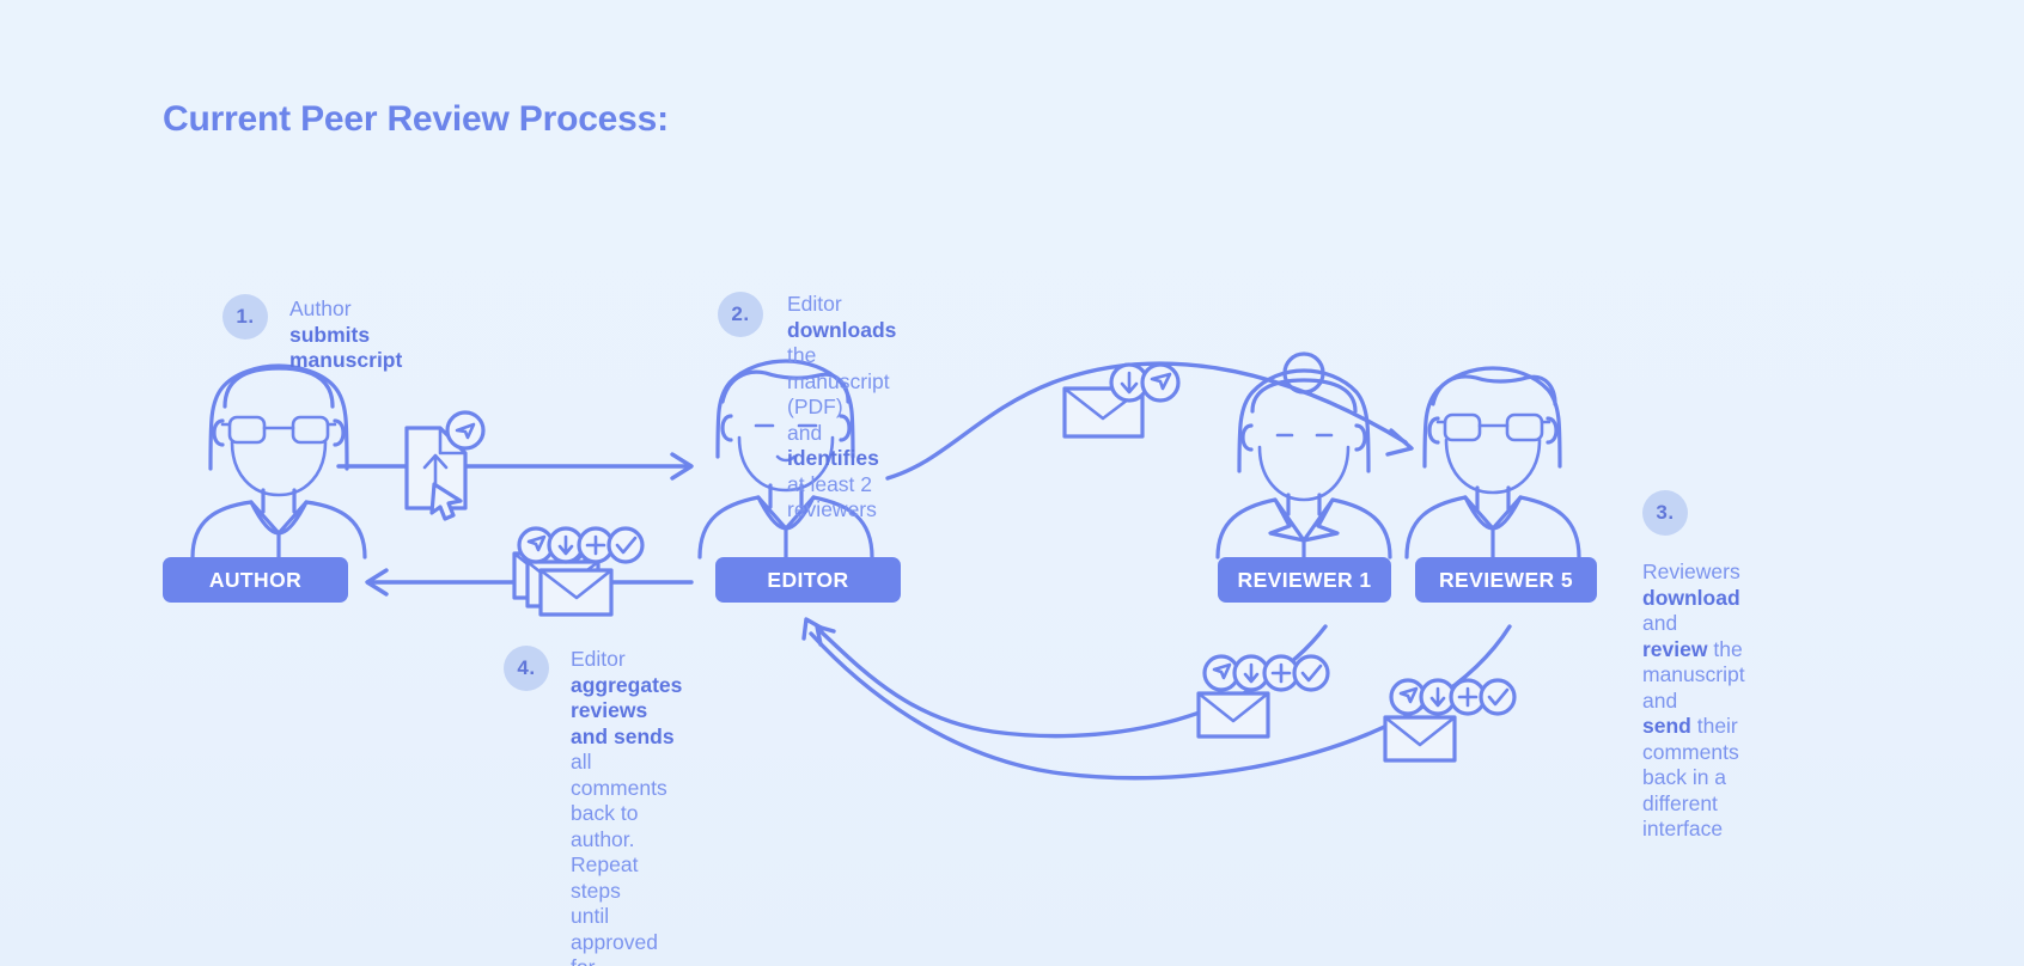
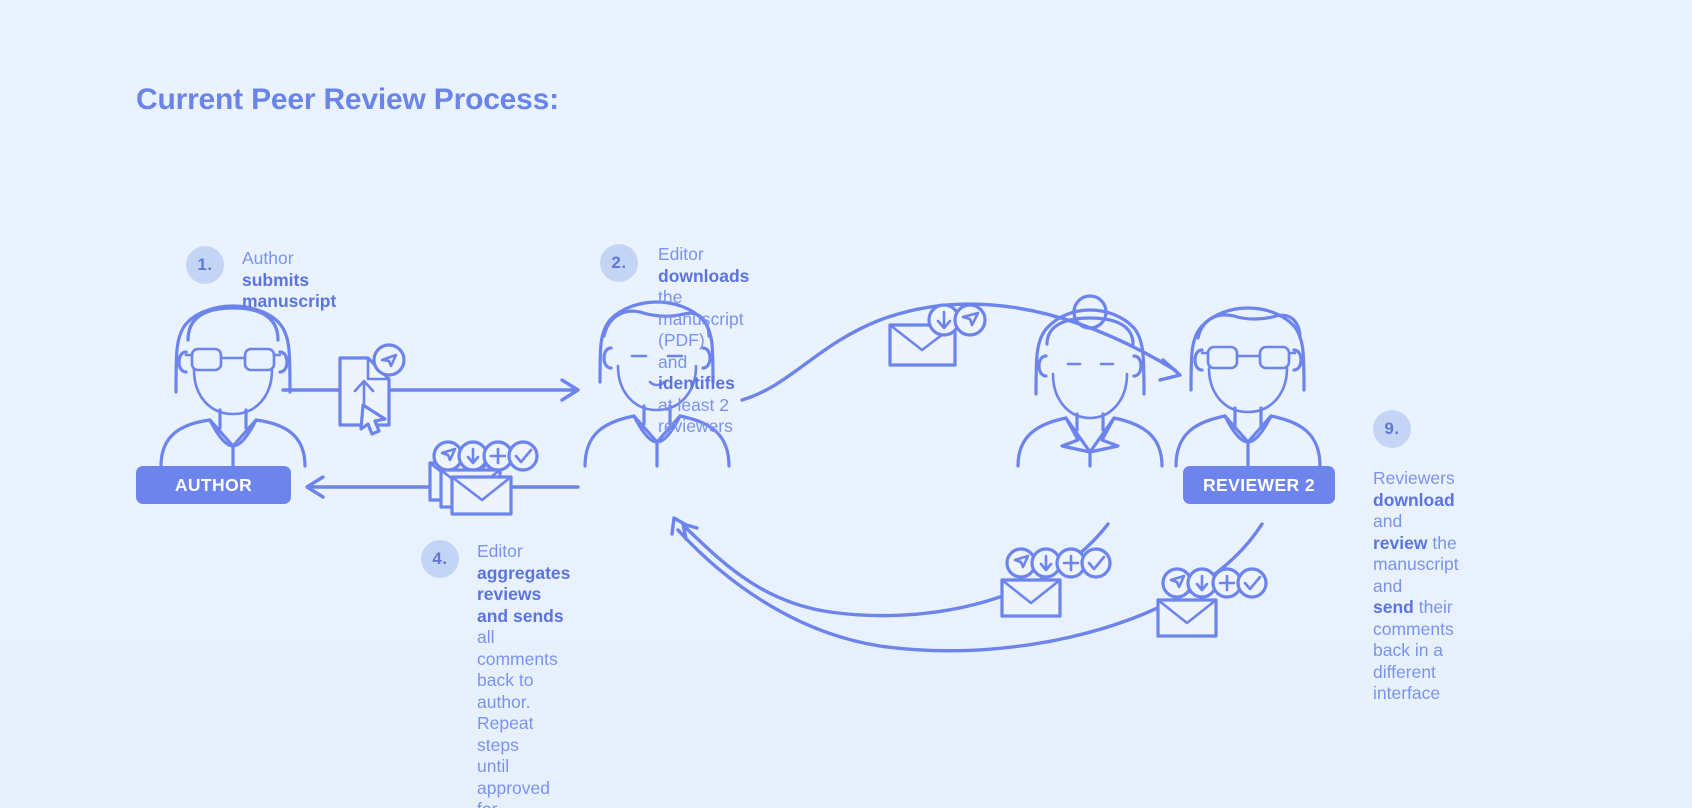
  Current Peer Review Process:
  1.
  Author submits
  manuscript
  2.
  Editor downloads
  the manuscript (PDF)
  and identifies
  at least 2 reviewers
- 3.
+ 9.
  Reviewers download
  and review the
  manuscript and
  send their
  comments back in a
  different interface
  4.
  Editor aggregates
  reviews and sends
  all comments back to
  author. Repeat steps
  until approved
  AUTHOR
- EDITOR
- REVIEWER 1
- REVIEWER 5
+ REVIEWER 2
